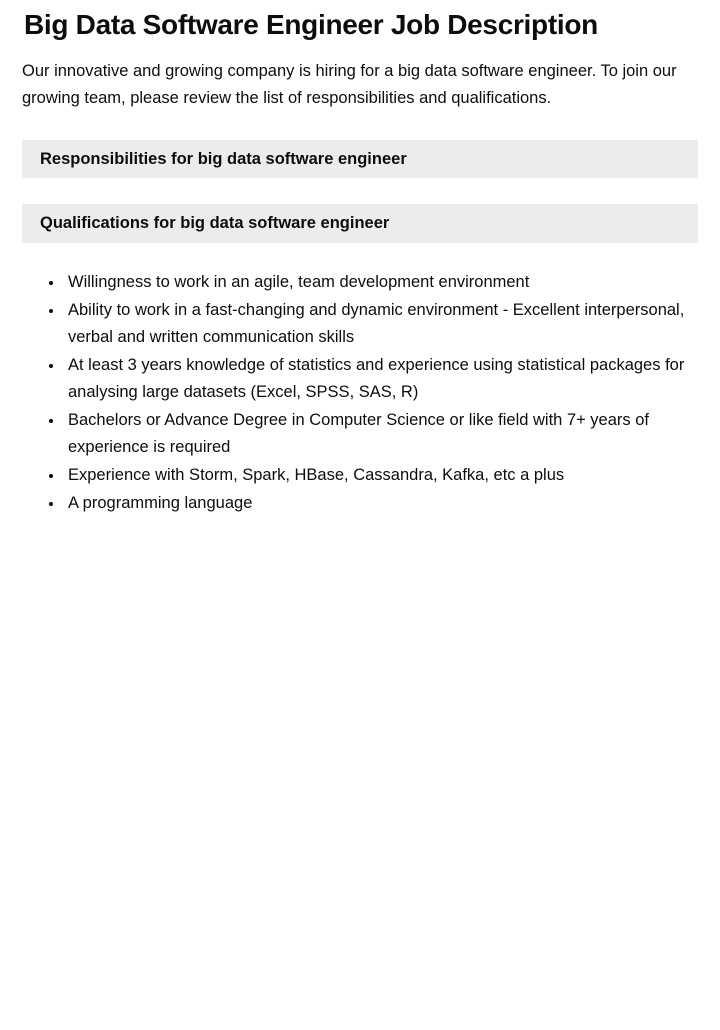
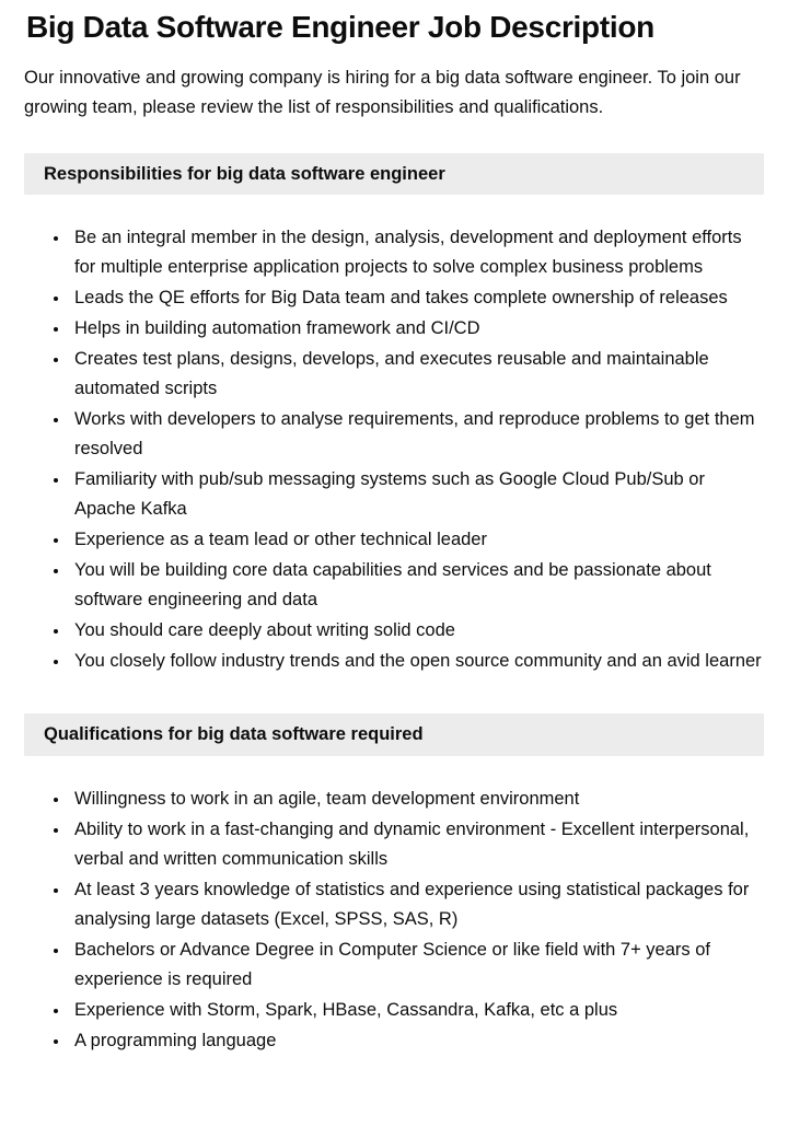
  Big Data Software Engineer Job Description
  Our innovative and growing company is hiring for a big data software engineer. To join our growing team, please review the list of responsibilities and qualifications.
  Responsibilities for big data software engineer
+ Be an integral member in the design, analysis, development and deployment efforts for multiple enterprise application projects to solve complex business problems
+ Leads the QE efforts for Big Data team and takes complete ownership of releases
+ Helps in building automation framework and CI/CD
+ Creates test plans, designs, develops, and executes reusable and maintainable automated scripts
+ Works with developers to analyse requirements, and reproduce problems to get them resolved
+ Familiarity with pub/sub messaging systems such as Google Cloud Pub/Sub or Apache Kafka
+ Experience as a team lead or other technical leader
+ You will be building core data capabilities and services and be passionate about software engineering and data
+ You should care deeply about writing solid code
+ You closely follow industry trends and the open source community and an avid learner
- Qualifications for big data software engineer
+ Qualifications for big data software required
  Willingness to work in an agile, team development environment
  Ability to work in a fast-changing and dynamic environment - Excellent interpersonal, verbal and written communication skills
  At least 3 years knowledge of statistics and experience using statistical packages for analysing large datasets (Excel, SPSS, SAS, R)
  Bachelors or Advance Degree in Computer Science or like field with 7+ years of experience is required
  Experience with Storm, Spark, HBase, Cassandra, Kafka, etc a plus
  A programming language
